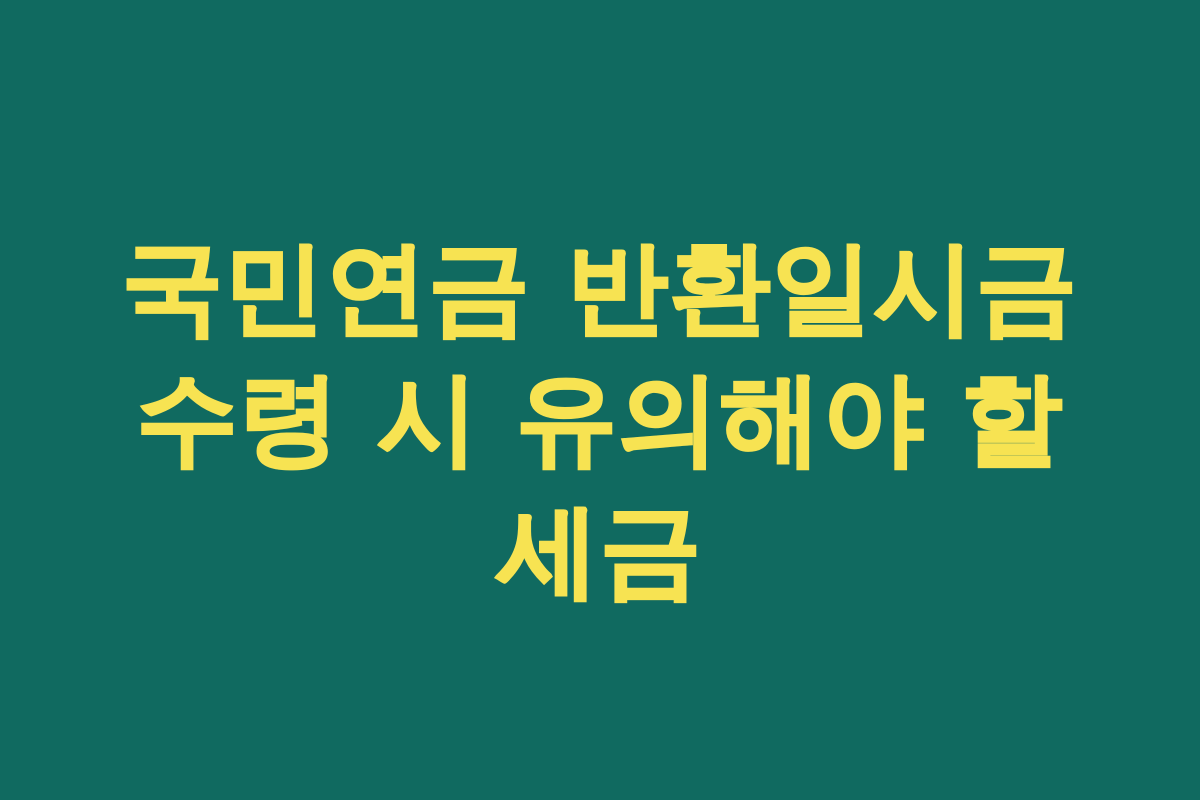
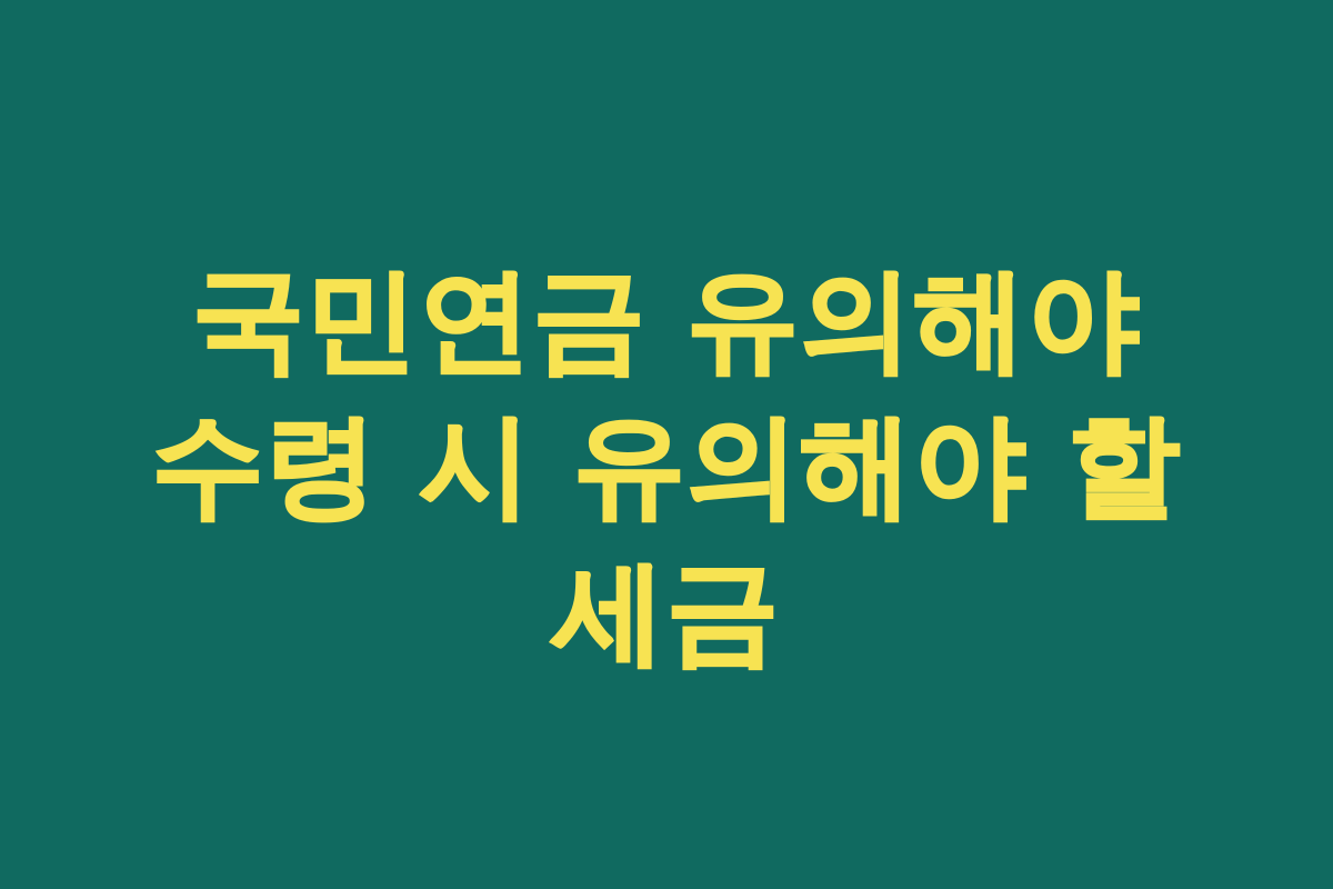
- 국민연금 반환일시금 수령 시 유의해야 할 세금
+ 국민연금 유의해야 수령 시 유의해야 할 세금
